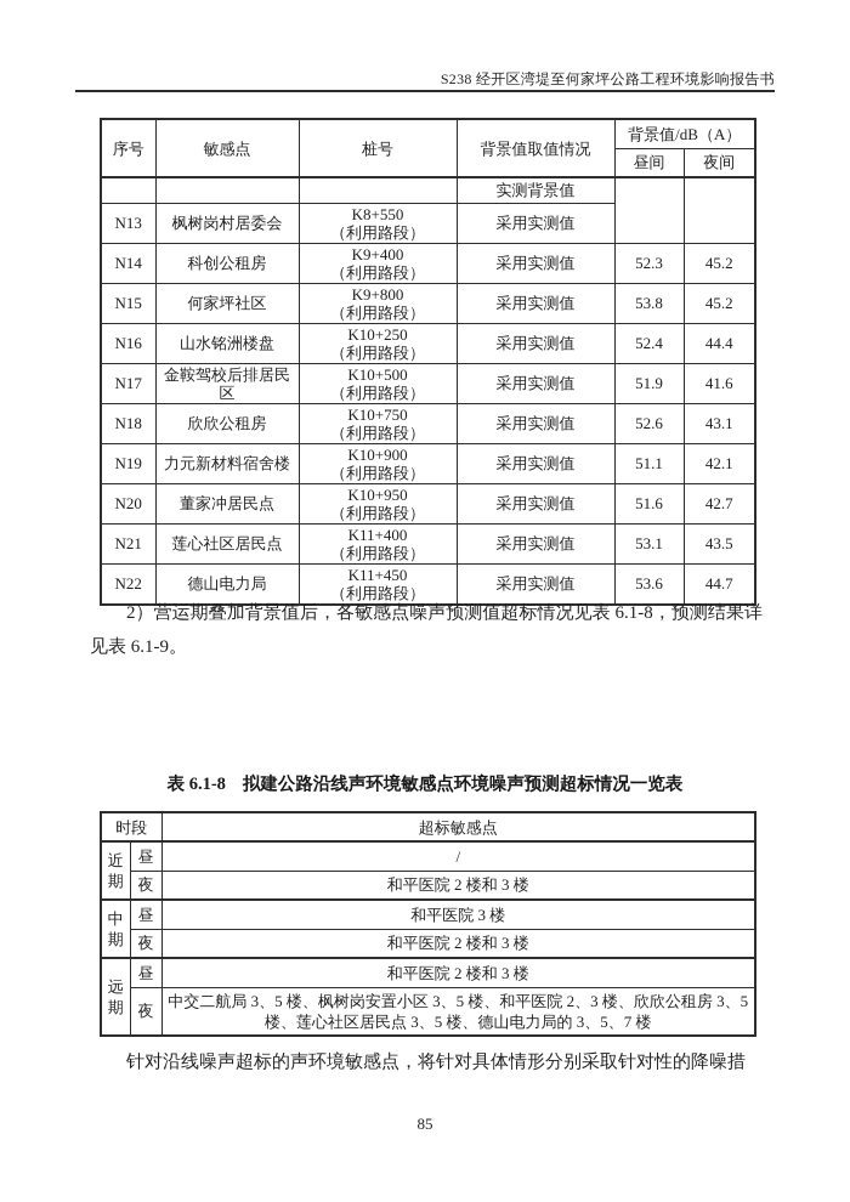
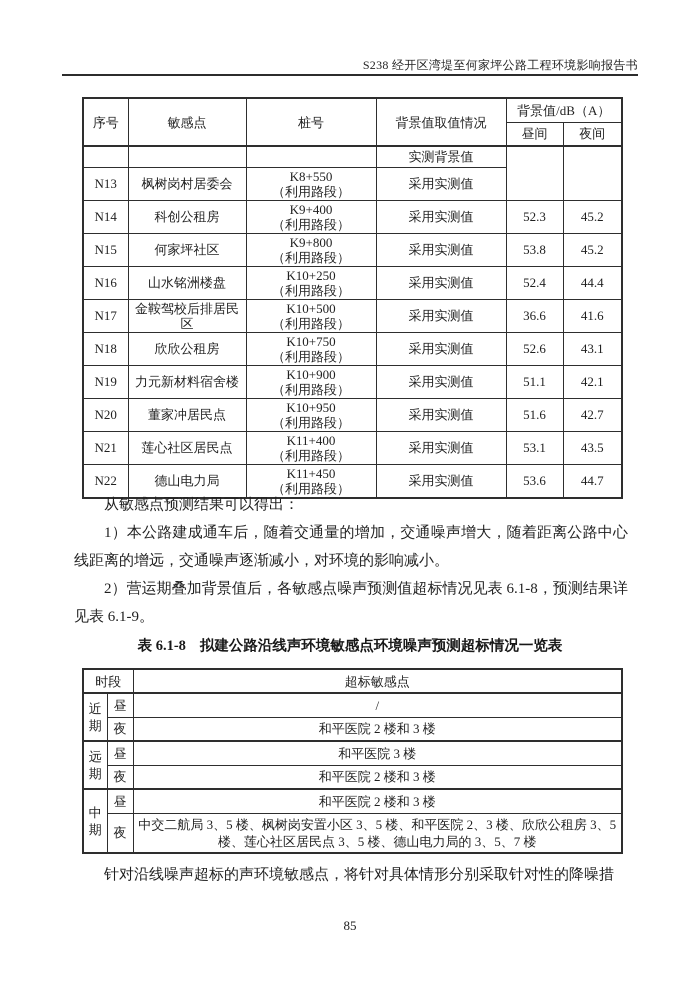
  S238 经开区湾堤至何家坪公路工程环境影响报告书
  序号	敏感点	桩号	背景值取值情况	背景值/dB（A）
  昼间	夜间
  			实测背景值
  N13	枫树岗村居委会	K8+550（利用路段）	采用实测值
  N14	科创公租房	K9+400（利用路段）	采用实测值	52.3	45.2
  N15	何家坪社区	K9+800（利用路段）	采用实测值	53.8	45.2
  N16	山水铭洲楼盘	K10+250（利用路段）	采用实测值	52.4	44.4
- N17	金鞍驾校后排居民区	K10+500（利用路段）	采用实测值	51.9	41.6
+ N17	金鞍驾校后排居民区	K10+500（利用路段）	采用实测值	36.6	41.6
  N18	欣欣公租房	K10+750（利用路段）	采用实测值	52.6	43.1
  N19	力元新材料宿舍楼	K10+900（利用路段）	采用实测值	51.1	42.1
  N20	董家冲居民点	K10+950（利用路段）	采用实测值	51.6	42.7
  N21	莲心社区居民点	K11+400（利用路段）	采用实测值	53.1	43.5
  N22	德山电力局	K11+450（利用路段）	采用实测值	53.6	44.7
+ 从敏感点预测结果可以得出：
+ 1）本公路建成通车后，随着交通量的增加，交通噪声增大，随着距离公路中心线距离的增远，交通噪声逐渐减小，对环境的影响减小。
  2）营运期叠加背景值后，各敏感点噪声预测值超标情况见表 6.1-8，预测结果详见表 6.1-9。
  表 6.1-8 拟建公路沿线声环境敏感点环境噪声预测超标情况一览表
  时段	超标敏感点
  近期	昼	/
  夜	和平医院 2 楼和 3 楼
- 中期	昼	和平医院 3 楼
+ 远期	昼	和平医院 3 楼
  夜	和平医院 2 楼和 3 楼
- 远期	昼	和平医院 2 楼和 3 楼
+ 中期	昼	和平医院 2 楼和 3 楼
  夜	中交二航局 3、5 楼、枫树岗安置小区 3、5 楼、和平医院 2、3 楼、欣欣公租房 3、5 楼、莲心社区居民点 3、5 楼、德山电力局的 3、5、7 楼
  针对沿线噪声超标的声环境敏感点，将针对具体情形分别采取针对性的降噪措
  85
